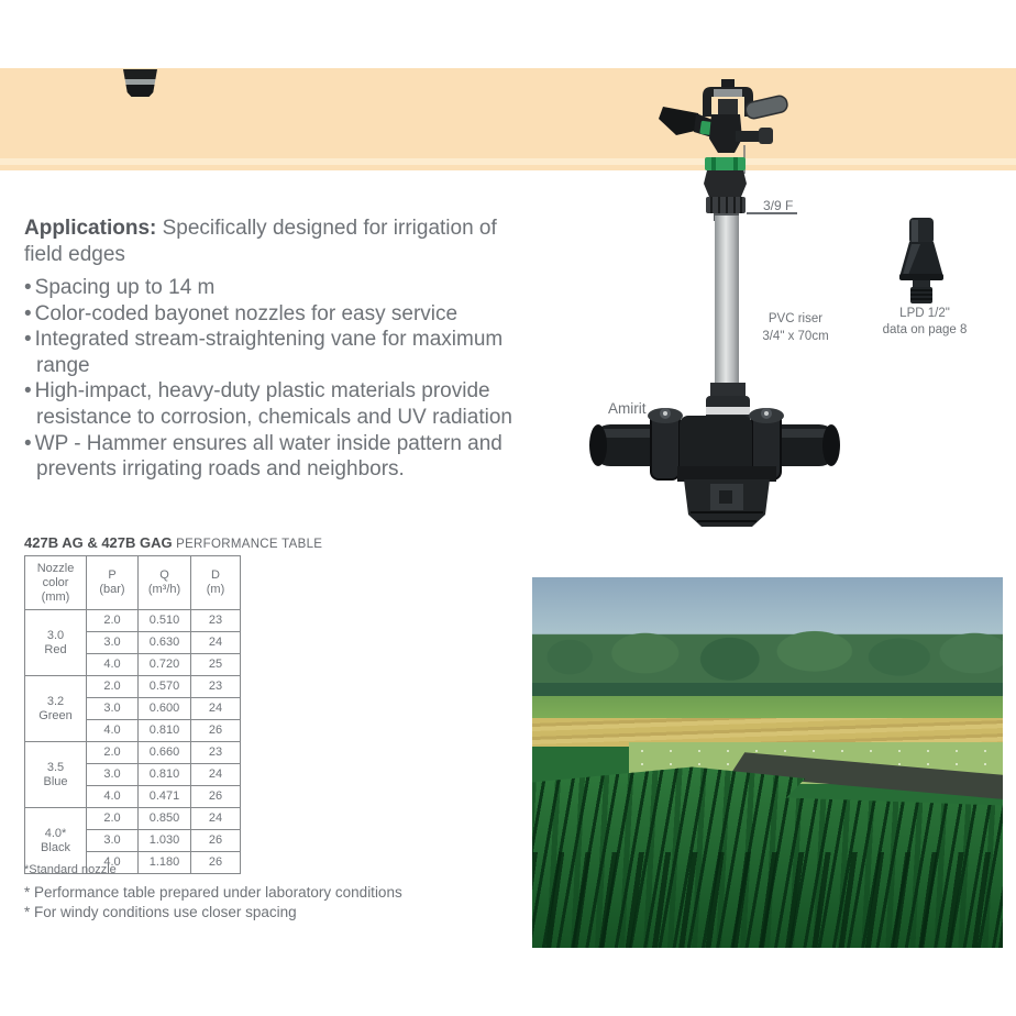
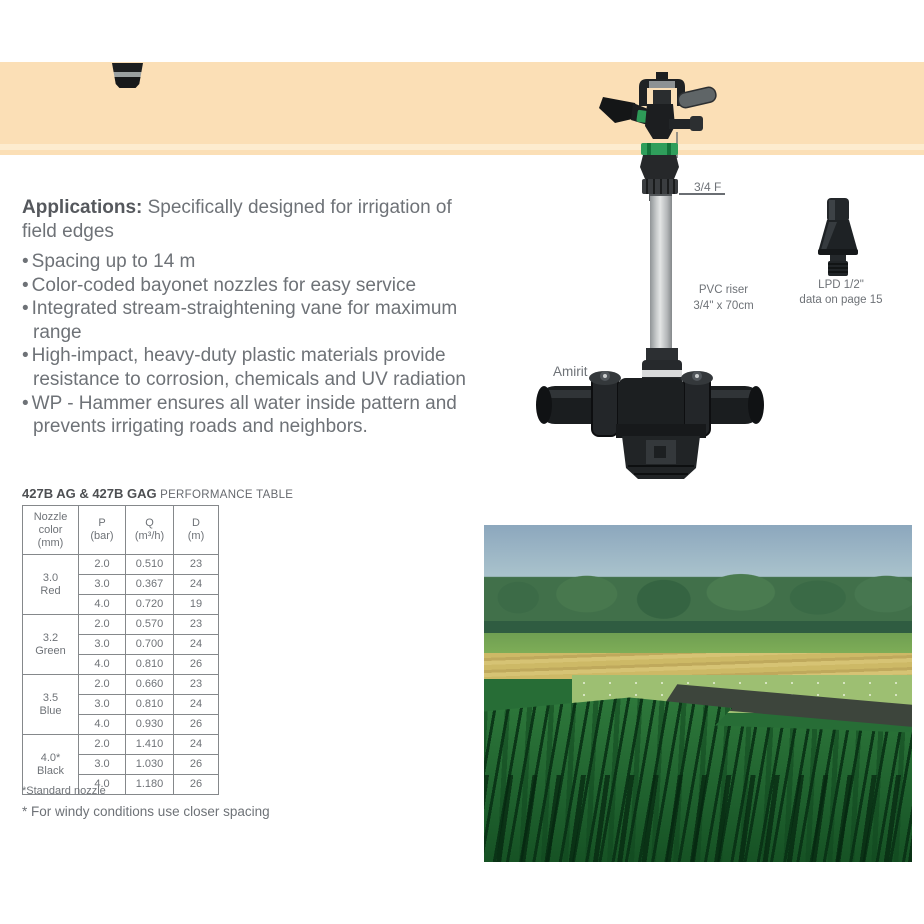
  Applications: Specifically designed for irrigation of field edges
  Spacing up to 14 m
  Color-coded bayonet nozzles for easy service
  Integrated stream-straightening vane for maximum range
  High-impact, heavy-duty plastic materials provide resistance to corrosion, chemicals and UV radiation
  WP - Hammer ensures all water inside pattern and prevents irrigating roads and neighbors.
  427B AG & 427B GAG PERFORMANCE TABLE
  Nozzlecolor(mm)	P(bar)	Q(m³/h)	D(m)
  3.0Red	2.0	0.510	23
- 3.0	0.630	24
+ 3.0	0.367	24
- 4.0	0.720	25
+ 4.0	0.720	19
  3.2Green	2.0	0.570	23
- 3.0	0.600	24
+ 3.0	0.700	24
  4.0	0.810	26
  3.5Blue	2.0	0.660	23
  3.0	0.810	24
- 4.0	0.471	26
+ 4.0	0.930	26
- 4.0*Black	2.0	0.850	24
+ 4.0*Black	2.0	1.410	24
  3.0	1.030	26
  4.0	1.180	26
  *Standard nozzle
- * Performance table prepared under laboratory conditions
  * For windy conditions use closer spacing
- 3/9 F
+ 3/4 F
  PVC riser
  3/4" x 70cm
  LPD 1/2"
- data on page 8
+ data on page 15
  Amirit
